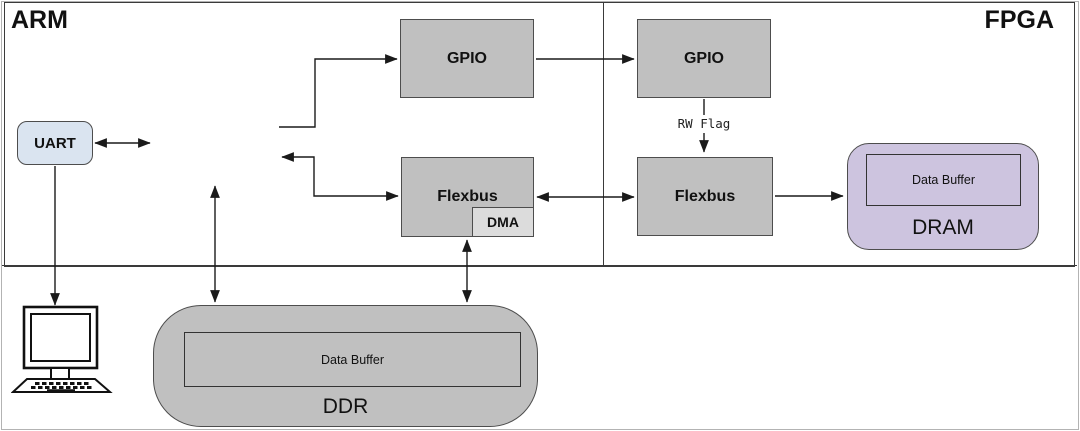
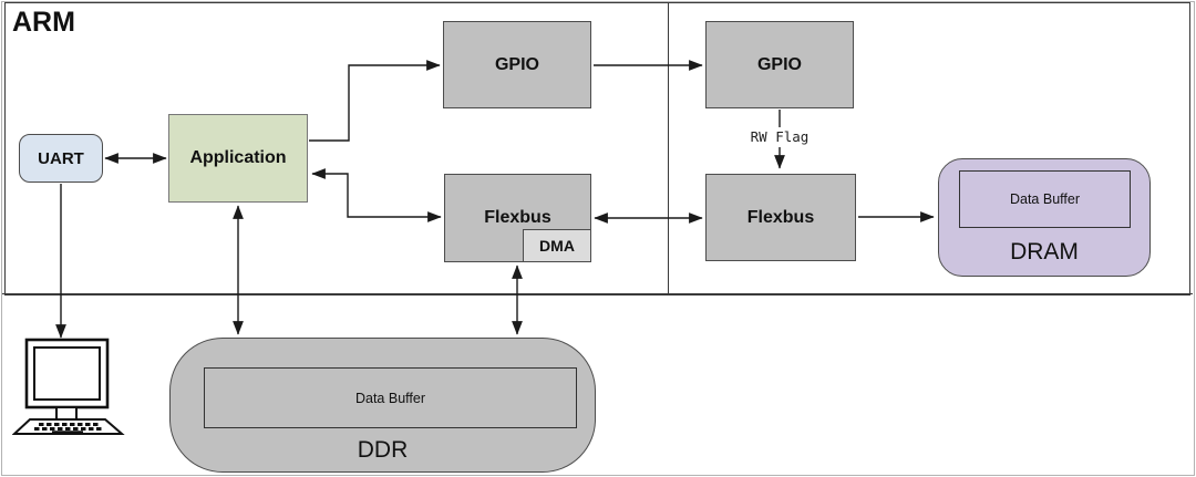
  ARM
- FPGA
  UART
+ Application
  GPIO
  Flexbus
  DMA
  GPIO
  Flexbus
  RW Flag
  Data Buffer
  DRAM
  Data Buffer
  DDR
